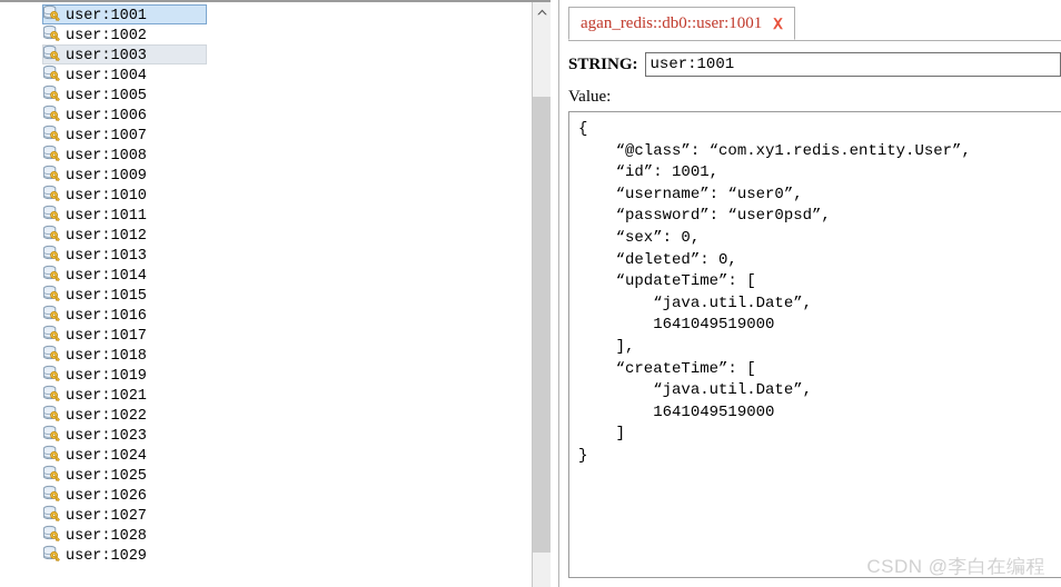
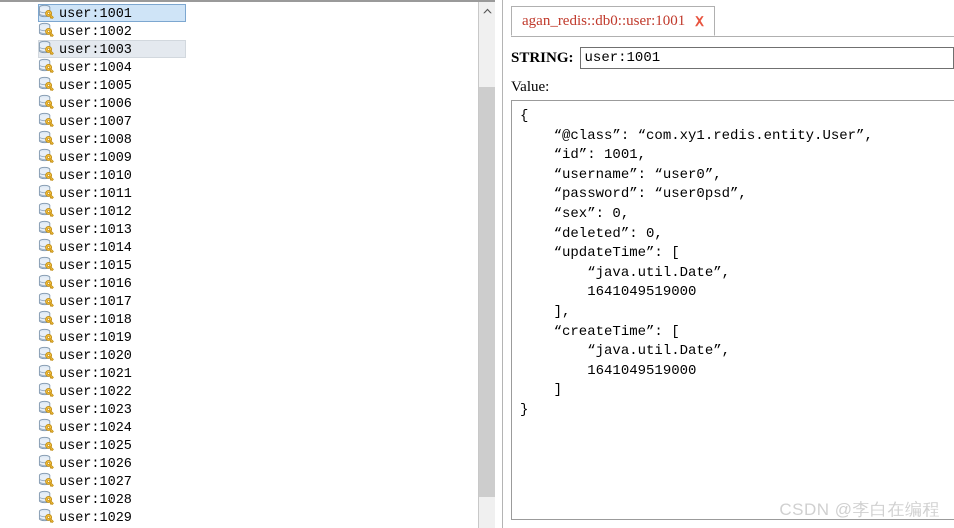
  user:1001
  user:1002
  user:1003
  user:1004
  user:1005
  user:1006
  user:1007
  user:1008
  user:1009
  user:1010
  user:1011
  user:1012
  user:1013
  user:1014
  user:1015
  user:1016
  user:1017
  user:1018
  user:1019
+ user:1020
  user:1021
  user:1022
  user:1023
  user:1024
  user:1025
  user:1026
  user:1027
  user:1028
  user:1029
  agan_redis::db0::user:1001
  STRING:
  user:1001
  Value:
  {
  “@class”: “com.xy1.redis.entity.User”,
  “id”: 1001,
  “username”: “user0”,
  “password”: “user0psd”,
  “sex”: 0,
  “deleted”: 0,
  “updateTime”: [
  “java.util.Date”,
  1641049519000
  ],
  “createTime”: [
  “java.util.Date”,
  1641049519000
  ]
  }
  CSDN @李白在编程
